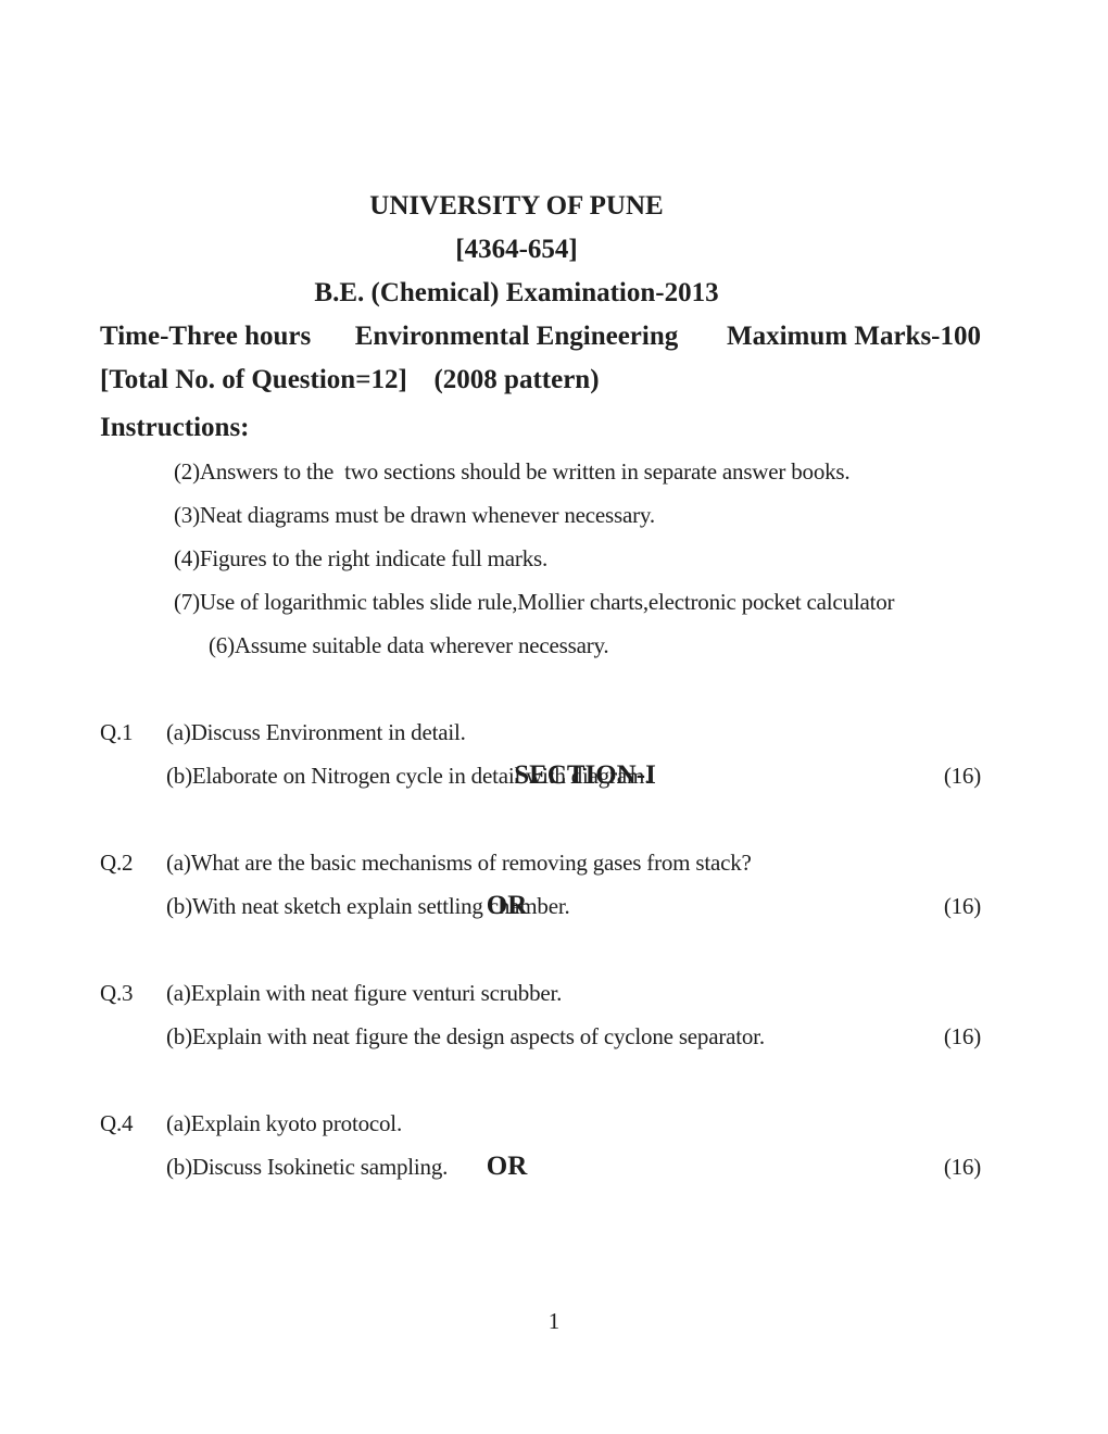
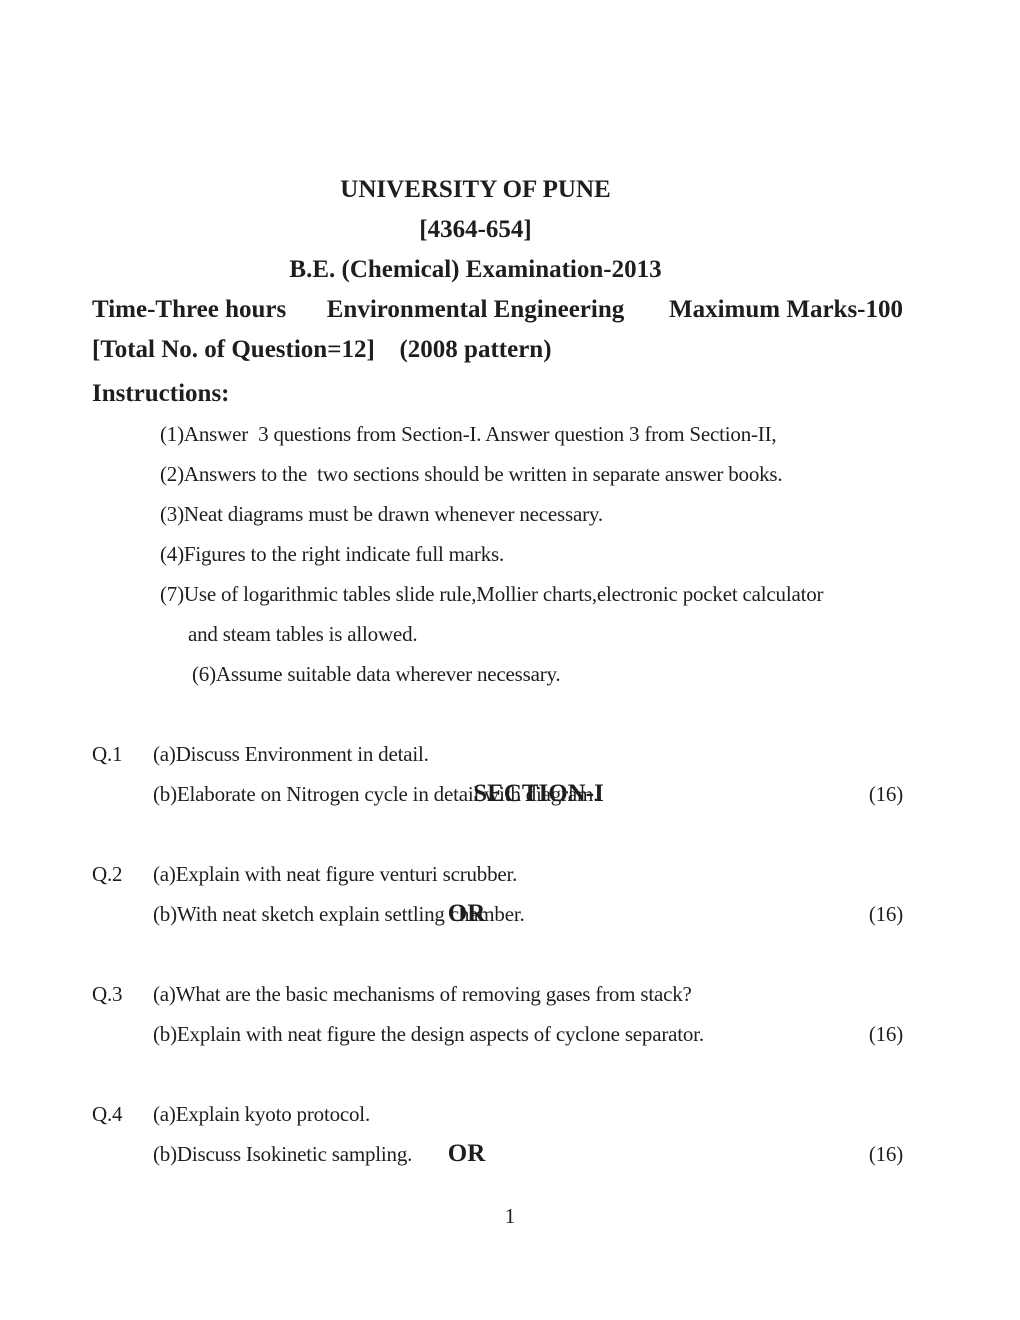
  UNIVERSITY OF PUNE
  [4364-654]
  B.E. (Chemical) Examination-2013
  Environmental Engineering
  (2008 pattern)
  Time-Three hours
  Maximum Marks-100
  [Total No. of Question=12]
  Instructions:
+ (1)Answer 3 questions from Section-I. Answer question 3 from Section-II,
  (2)Answers to the two sections should be written in separate answer books.
  (3)Neat diagrams must be drawn whenever necessary.
  (4)Figures to the right indicate full marks.
  (7)Use of logarithmic tables slide rule,Mollier charts,electronic pocket calculator
+ and steam tables is allowed.
  (6)Assume suitable data wherever necessary.
  SECTION-I
  Q.1
  (a)Discuss Environment in detail.
  (b)Elaborate on Nitrogen cycle in detail with diagram.
  (16)
  OR
  Q.2
- (a)What are the basic mechanisms of removing gases from stack?
+ (a)Explain with neat figure venturi scrubber.
  (b)With neat sketch explain settling chamber.
  (16)
  Q.3
- (a)Explain with neat figure venturi scrubber.
+ (a)What are the basic mechanisms of removing gases from stack?
  (b)Explain with neat figure the design aspects of cyclone separator.
  (16)
  OR
  Q.4
  (a)Explain kyoto protocol.
  (b)Discuss Isokinetic sampling.
  (16)
  1
